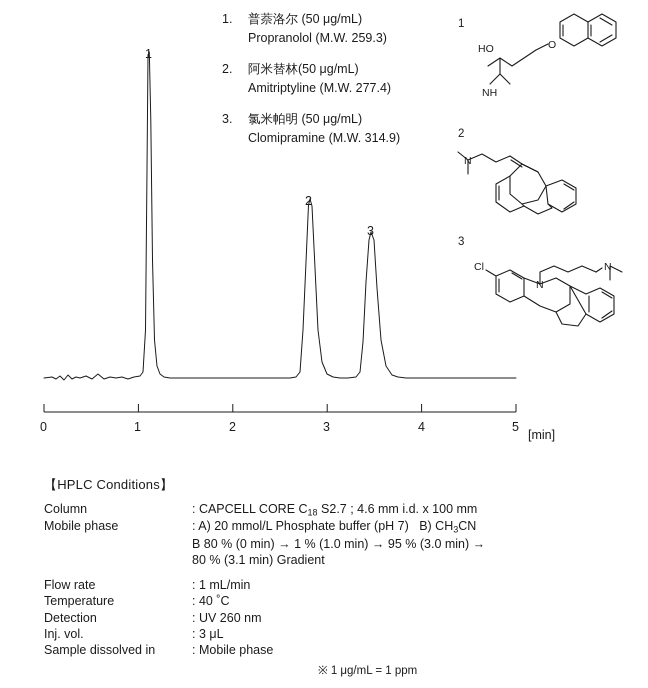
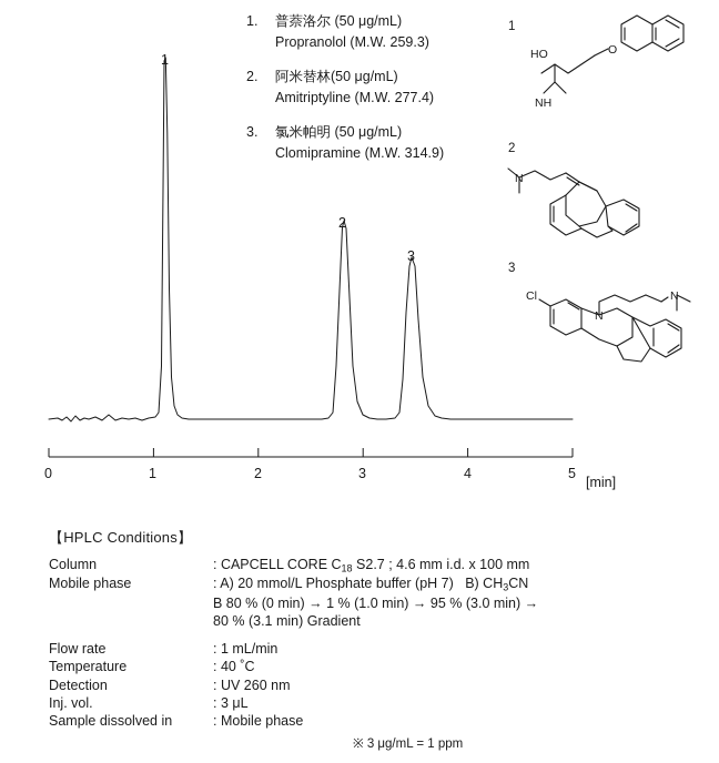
  1.
  普萘洛尔 (50 μg/mL)
  Propranolol (M.W. 259.3)
  2.
  阿米替林(50 μg/mL)
  Amitriptyline (M.W. 277.4)
  3.
  氯米帕明 (50 μg/mL)
  Clomipramine (M.W. 314.9)
  HO
  NH
  O
  N
  Cl
  N
  N
  1
  2
  3
  1
  2
  3
  0
  1
  2
  3
  4
  5
  [min]
  【HPLC Conditions】
  Column
  : CAPCELL CORE C18 S2.7 ; 4.6 mm i.d. x 100 mm
  Mobile phase
  : A) 20 mmol/L Phosphate buffer (pH 7) B) CH3CN
  B 80 % (0 min) → 1 % (1.0 min) → 95 % (3.0 min) →
  80 % (3.1 min) Gradient
  Flow rate
  : 1 mL/min
  Temperature
  : 40 ˚C
  Detection
  : UV 260 nm
  Inj. vol.
  : 3 μL
  Sample dissolved in
  : Mobile phase
- ※ 1 μg/mL = 1 ppm
+ ※ 3 μg/mL = 1 ppm
